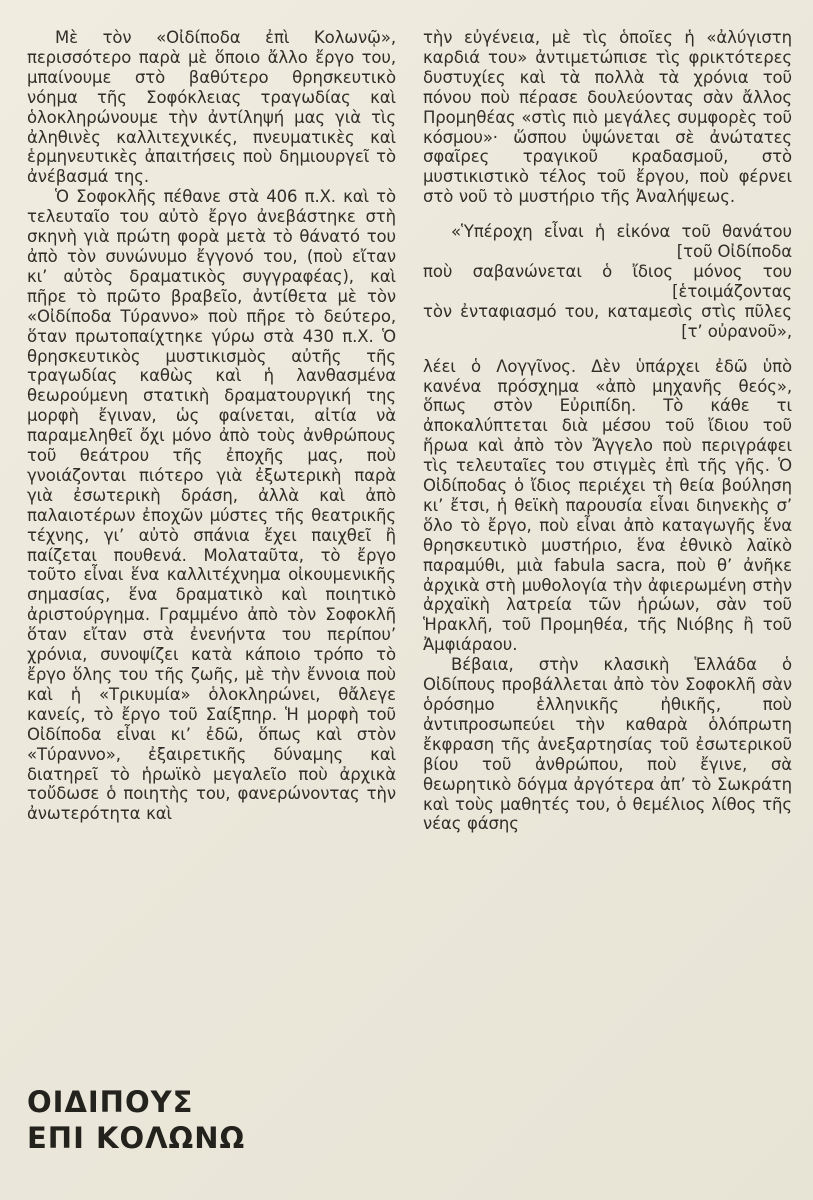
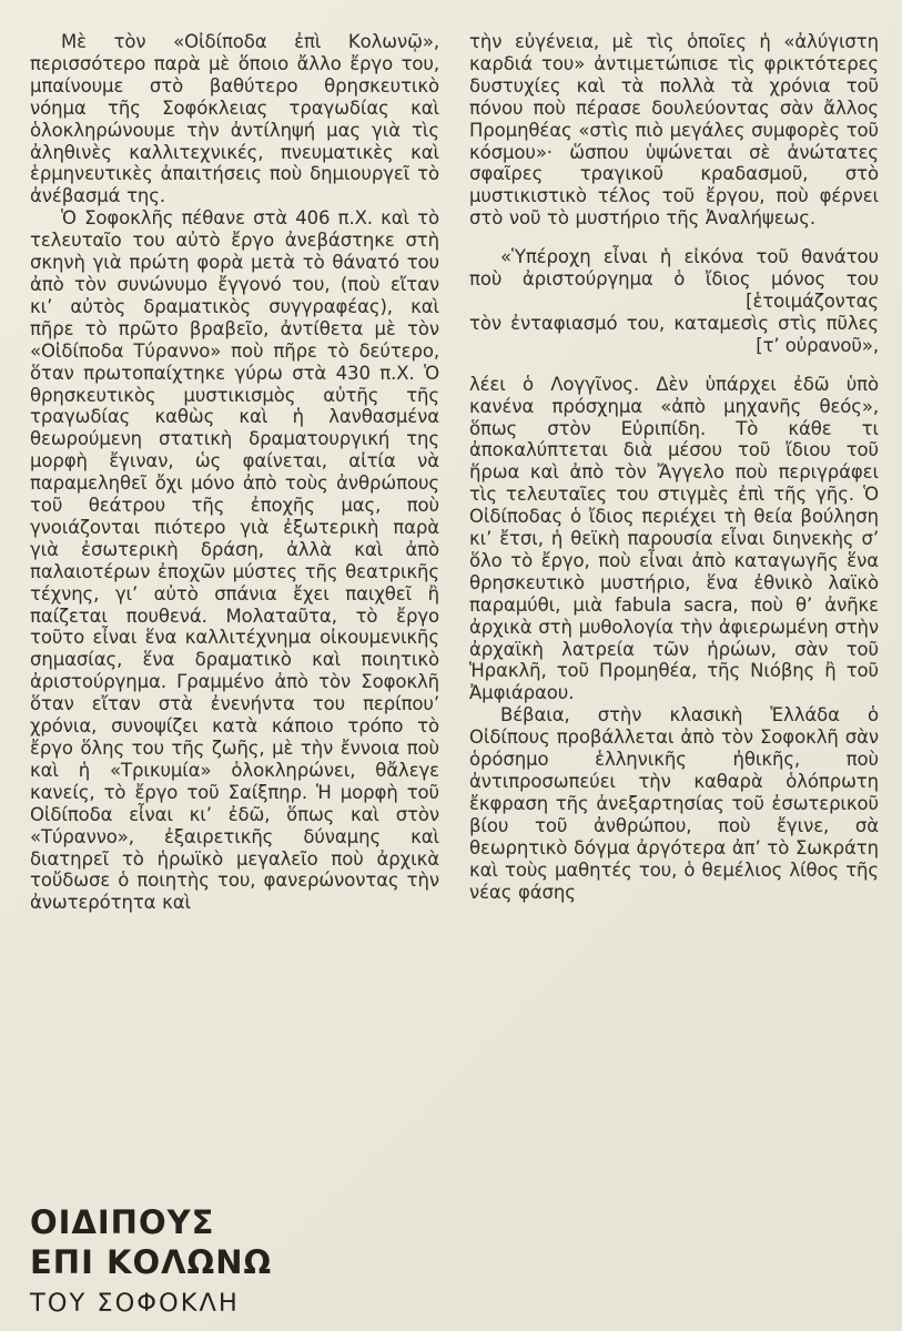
  Μὲ τὸν «Οἰδίποδα ἐπὶ Κολωνῷ», περισσότερο παρὰ μὲ ὅποιο ἄλλο ἔργο του, μπαίνουμε στὸ βαθύτερο θρησκευτικὸ νόημα τῆς Σοφόκλειας τραγωδίας καὶ ὁλοκληρώνουμε τὴν ἀντίληψή μας γιὰ τὶς ἀληθινὲς καλλιτεχνικές, πνευματικὲς καὶ ἑρμηνευτικὲς ἀπαιτήσεις ποὺ δημιουργεῖ τὸ ἀνέβασμά της.
  Ὁ Σοφοκλῆς πέθανε στὰ 406 π.Χ. καὶ τὸ τελευταῖο του αὐτὸ ἔργο ἀνεβάστηκε στὴ σκηνὴ γιὰ πρώτη φορὰ μετὰ τὸ θάνατό του ἀπὸ τὸν συνώνυμο ἔγγονό του, (ποὺ εἴταν κι’ αὐτὸς δραματικὸς συγγραφέας), καὶ πῆρε τὸ πρῶτο βραβεῖο, ἀντίθετα μὲ τὸν «Οἰδίποδα Τύραννο» ποὺ πῆρε τὸ δεύτερο, ὅταν πρωτοπαίχτηκε γύρω στὰ 430 π.Χ. Ὁ θρησκευτικὸς μυστικισμὸς αὐτῆς τῆς τραγωδίας καθὼς καὶ ἡ λανθασμένα θεωρούμενη στατικὴ δραματουργική της μορφὴ ἔγιναν, ὡς φαίνεται, αἰτία νὰ παραμεληθεῖ ὄχι μόνο ἀπὸ τοὺς ἀνθρώπους τοῦ θεάτρου τῆς ἐποχῆς μας, ποὺ γνοιάζονται πιότερο γιὰ ἐξωτερικὴ παρὰ γιὰ ἐσωτερικὴ δράση, ἀλλὰ καὶ ἀπὸ παλαιοτέρων ἐποχῶν μύστες τῆς θεατρικῆς τέχνης, γι’ αὐτὸ σπάνια ἔχει παιχθεῖ ἢ παίζεται πουθενά. Μολαταῦτα, τὸ ἔργο τοῦτο εἶναι ἕνα καλλιτέχνημα οἰκουμενικῆς σημασίας, ἕνα δραματικὸ καὶ ποιητικὸ ἀριστούργημα. Γραμμένο ἀπὸ τὸν Σοφοκλῆ ὅταν εἴταν στὰ ἐνενήντα του περίπου’ χρόνια, συνοψίζει κατὰ κάποιο τρόπο τὸ ἔργο ὅλης του τῆς ζωῆς, μὲ τὴν ἔννοια ποὺ καὶ ἡ «Τρικυμία» ὁλοκληρώνει, θἄλεγε κανείς, τὸ ἔργο τοῦ Σαίξπηρ. Ἡ μορφὴ τοῦ Οἰδίποδα εἶναι κι’ ἐδῶ, ὅπως καὶ στὸν «Τύραννο», ἐξαιρετικῆς δύναμης καὶ διατηρεῖ τὸ ἡρωϊκὸ μεγαλεῖο ποὺ ἀρχικὰ τοὔδωσε ὁ ποιητὴς του, φανερώνοντας τὴν ἀνωτερότητα καὶ
  τὴν εὐγένεια, μὲ τὶς ὁποῖες ἡ «ἀλύγιστη καρδιά του» ἀντιμετώπισε τὶς φρικτότερες δυστυχίες καὶ τὰ πολλὰ τὰ χρόνια τοῦ πόνου ποὺ πέρασε δουλεύοντας σὰν ἄλλος Προμηθέας «στὶς πιὸ μεγάλες συμφορὲς τοῦ κόσμου»· ὥσπου ὑψώνεται σὲ ἀνώτατες σφαῖρες τραγικοῦ κραδασμοῦ, στὸ μυστικιστικὸ τέλος τοῦ ἔργου, ποὺ φέρνει στὸ νοῦ τὸ μυστήριο τῆς Ἀναλήψεως.
  «Ὑπέροχη εἶναι ἡ εἰκόνα τοῦ θανάτου
- [τοῦ Οἰδίποδα
- ποὺ σαβανώνεται ὁ ἴδιος μόνος του
+ ποὺ ἀριστούργημα ὁ ἴδιος μόνος του
  [ἑτοιμάζοντας
  τὸν ἐνταφιασμό του, καταμεσὶς στὶς πῦλες
  [τ’ οὐρανοῦ»,
  λέει ὁ Λογγῖνος. Δὲν ὑπάρχει ἐδῶ ὑπὸ κανένα πρόσχημα «ἀπὸ μηχανῆς θεός», ὅπως στὸν Εὐριπίδη. Τὸ κάθε τι ἀποκαλύπτεται διὰ μέσου τοῦ ἴδιου τοῦ ἥρωα καὶ ἀπὸ τὸν Ἄγγελο ποὺ περιγράφει τὶς τελευταῖες του στιγμὲς ἐπὶ τῆς γῆς. Ὁ Οἰδίποδας ὁ ἴδιος περιέχει τὴ θεία βούληση κι’ ἔτσι, ἡ θεϊκὴ παρουσία εἶναι διηνεκὴς σ’ ὅλο τὸ ἔργο, ποὺ εἶναι ἀπὸ καταγωγῆς ἕνα θρησκευτικὸ μυστήριο, ἕνα ἐθνικὸ λαϊκὸ παραμύθι, μιὰ fabula sacra, ποὺ θ’ ἀνῆκε ἀρχικὰ στὴ μυθολογία τὴν ἀφιερωμένη στὴν ἀρχαϊκὴ λατρεία τῶν ἡρώων, σὰν τοῦ Ἡρακλῆ, τοῦ Προμηθέα, τῆς Νιόβης ἢ τοῦ Ἀμφιάραου.
  Βέβαια, στὴν κλασικὴ Ἑλλάδα ὁ Οἰδίπους προβάλλεται ἀπὸ τὸν Σοφοκλῆ σὰν ὁρόσημο ἑλληνικῆς ἠθικῆς, ποὺ ἀντιπροσωπεύει τὴν καθαρὰ ὁλόπρωτη ἔκφραση τῆς ἀνεξαρτησίας τοῦ ἐσωτερικοῦ βίου τοῦ ἀνθρώπου, ποὺ ἔγινε, σὰ θεωρητικὸ δόγμα ἀργότερα ἀπ’ τὸ Σωκράτη καὶ τοὺς μαθητές του, ὁ θεμέλιος λίθος τῆς νέας φάσης
  ΟΙΔΙΠΟΥΣ
  ΕΠΙ ΚΟΛΩΝΩ
+ ΤΟΥ ΣΟΦΟΚΛΗ
